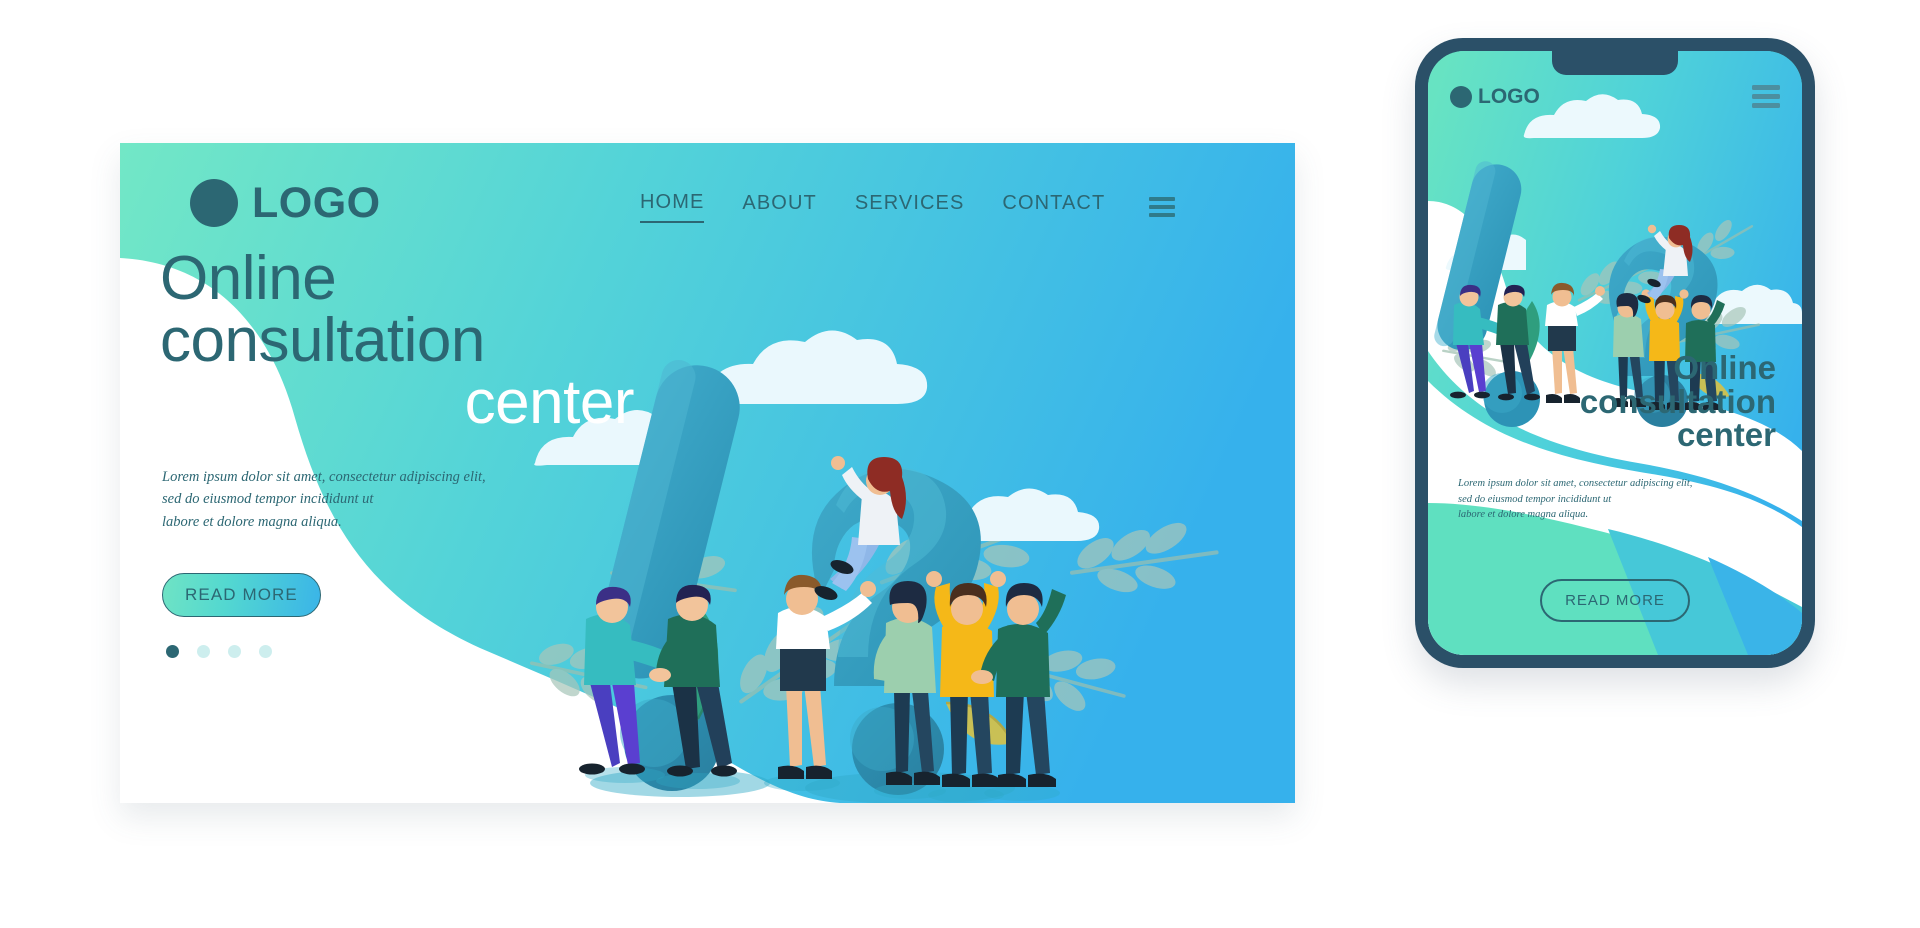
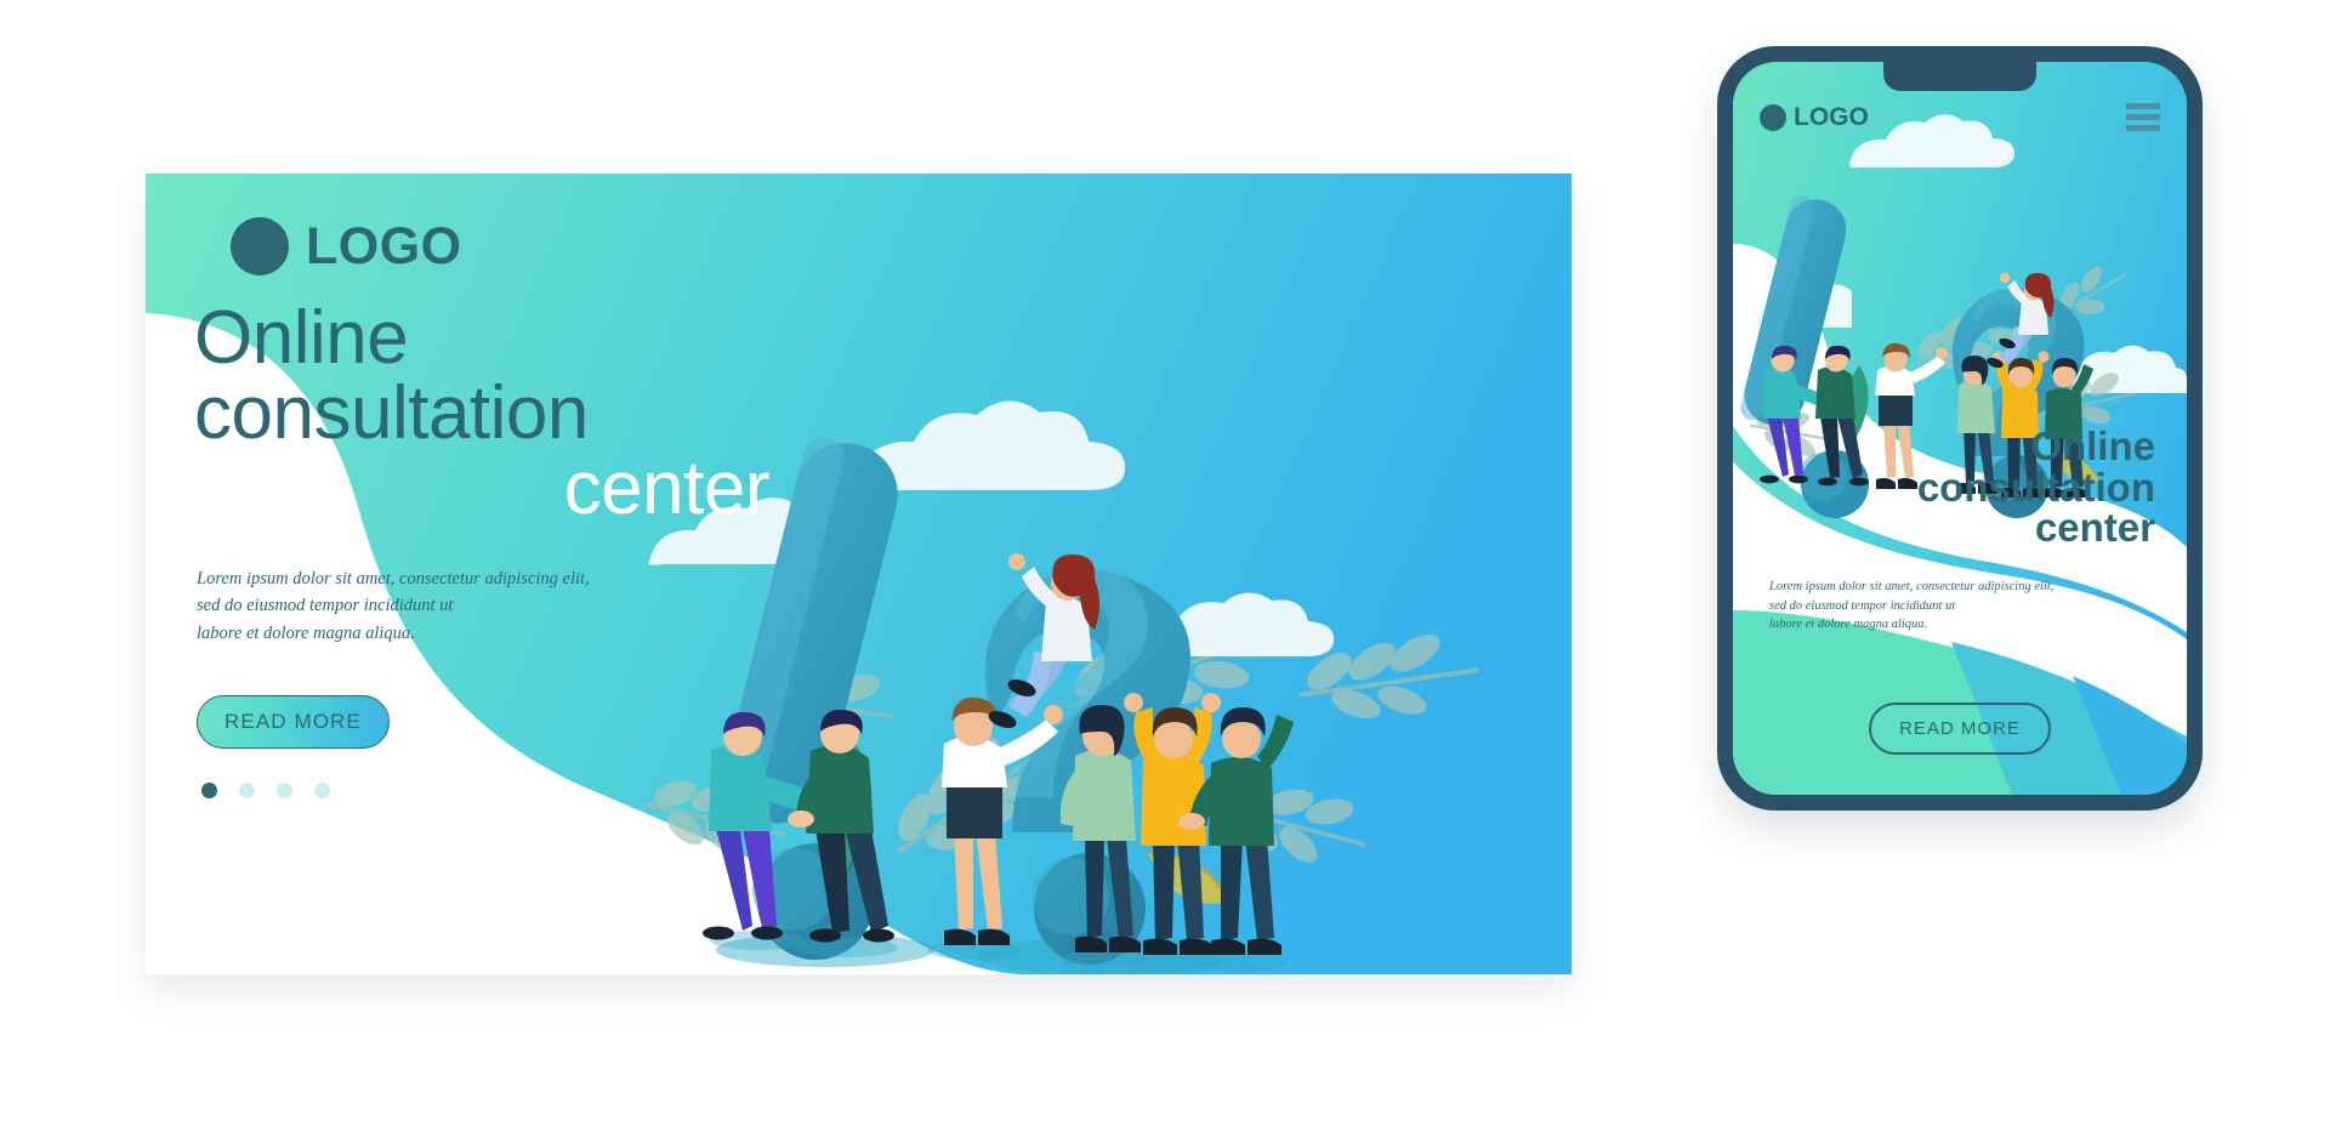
  LOGO
- HOME
- ABOUT
- SERVICES
- CONTACT
  Online
  consultation
  center
  Lorem ipsum dolor sit amet, consectetur adipiscing elit,
  sed do eiusmod tempor incididunt ut
  labore et dolore magna aliqua.
  READ MORE
  LOGO
  Online
  consultation
  center
  Lorem ipsum dolor sit amet, consectetur adipiscing elit,
  sed do eiusmod tempor incididunt ut
  labore et dolore magna aliqua.
  READ MORE
